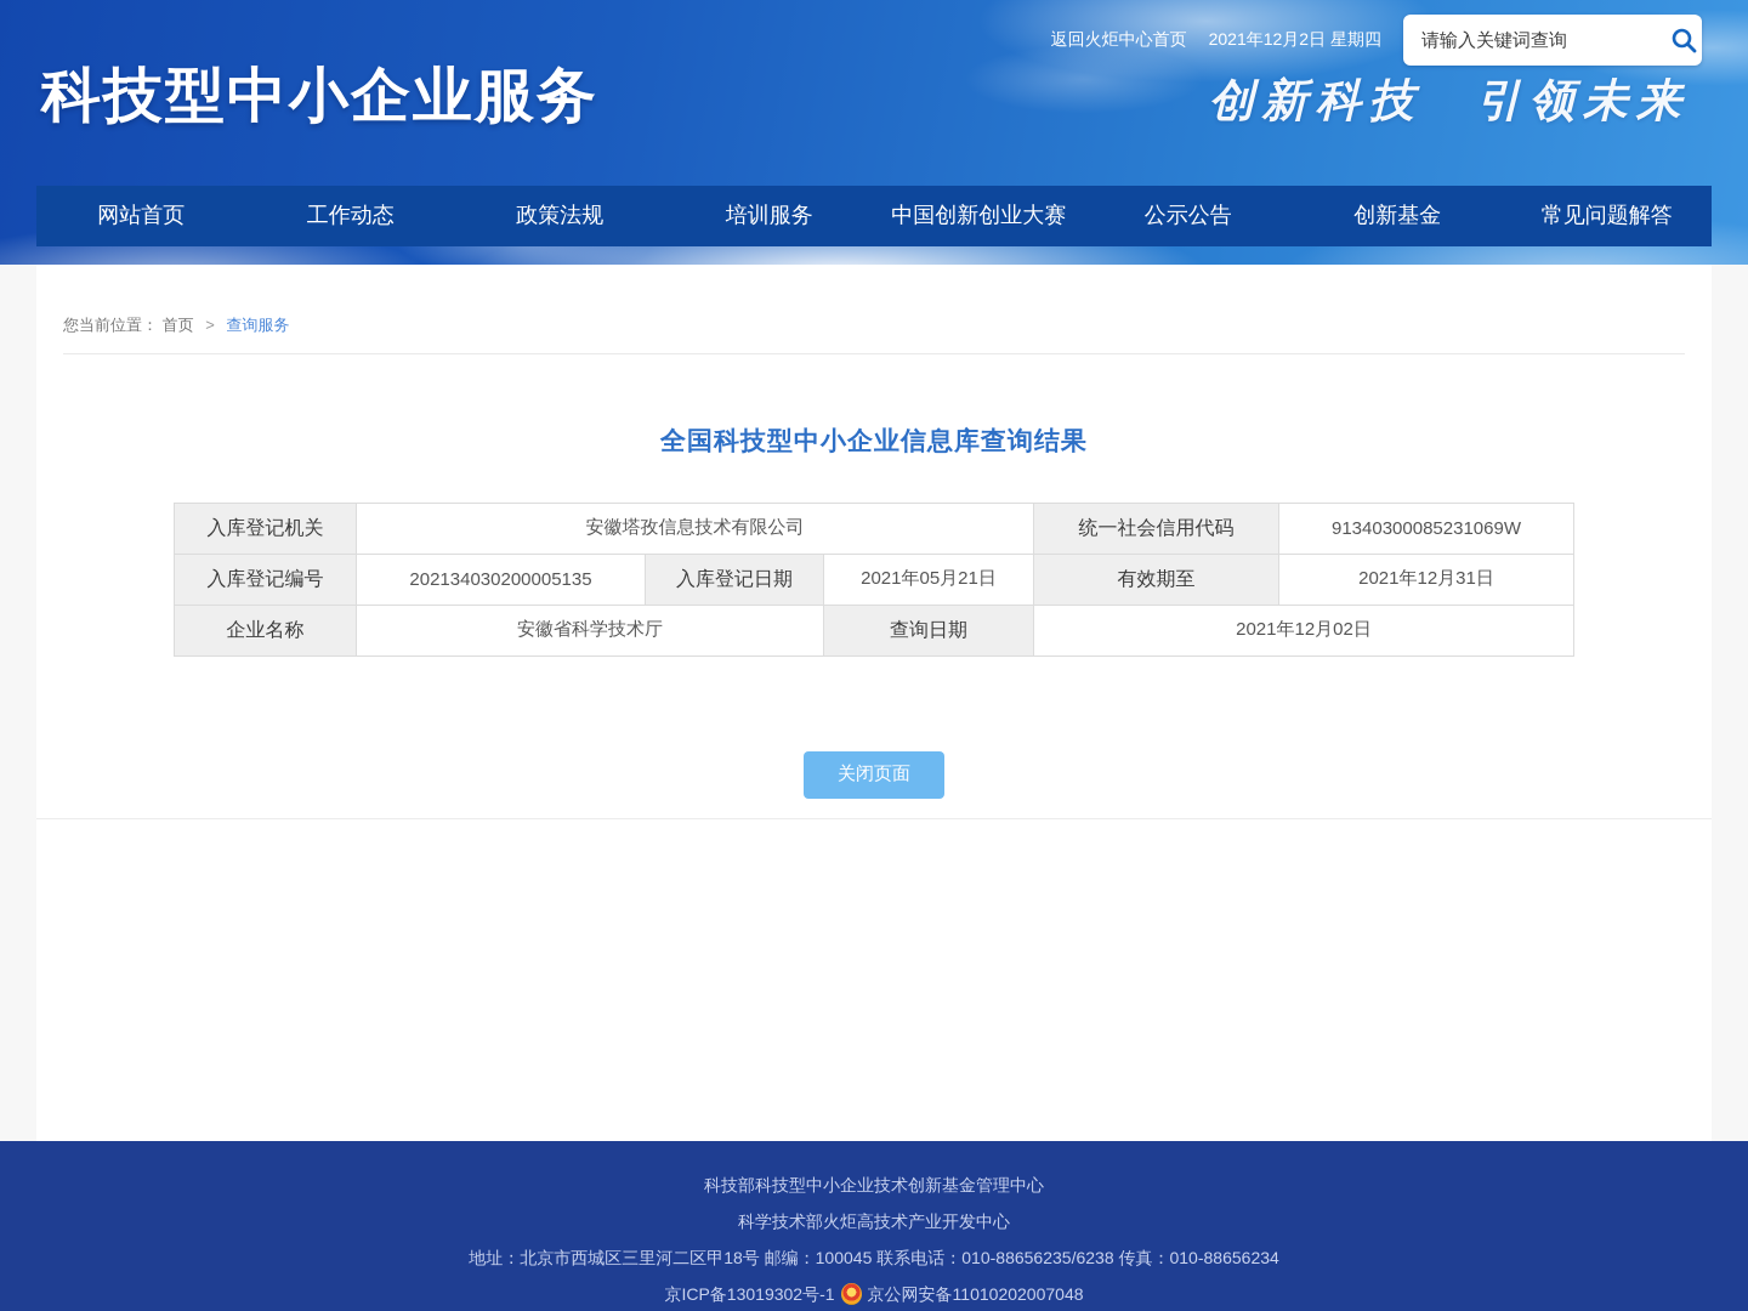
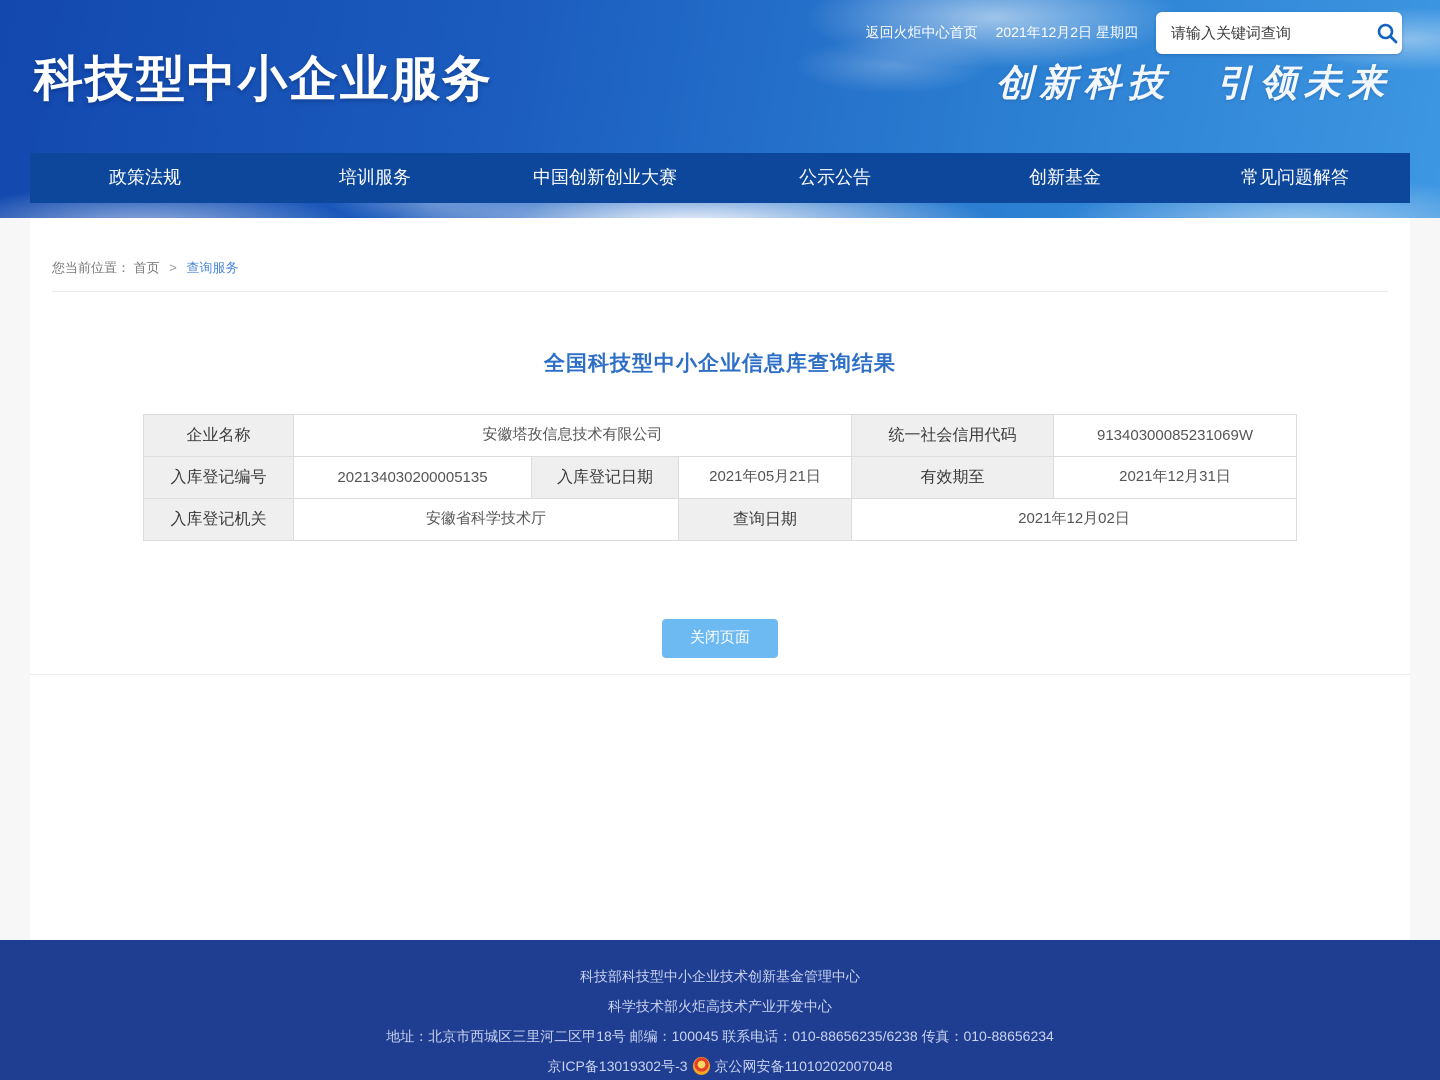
  科技型中小企业服务
  返回火炬中心首页
  2021年12月2日 星期四
  请输入关键词查询
  创新科技 引领未来
- 网站首页
- 工作动态
  政策法规
  培训服务
  中国创新创业大赛
  公示公告
  创新基金
  常见问题解答
  您当前位置： 首页 > 查询服务
  全国科技型中小企业信息库查询结果
- 入库登记机关	安徽塔孜信息技术有限公司	统一社会信用代码	91340300085231069W
+ 企业名称	安徽塔孜信息技术有限公司	统一社会信用代码	91340300085231069W
  入库登记编号	202134030200005135	入库登记日期	2021年05月21日	有效期至	2021年12月31日
- 企业名称	安徽省科学技术厅	查询日期	2021年12月02日
+ 入库登记机关	安徽省科学技术厅	查询日期	2021年12月02日
  关闭页面
  科技部科技型中小企业技术创新基金管理中心
  科学技术部火炬高技术产业开发中心
  地址：北京市西城区三里河二区甲18号 邮编：100045 联系电话：010-88656235/6238 传真：010-88656234
- 京ICP备13019302号-1 京公网安备11010202007048
+ 京ICP备13019302号-3 京公网安备11010202007048
